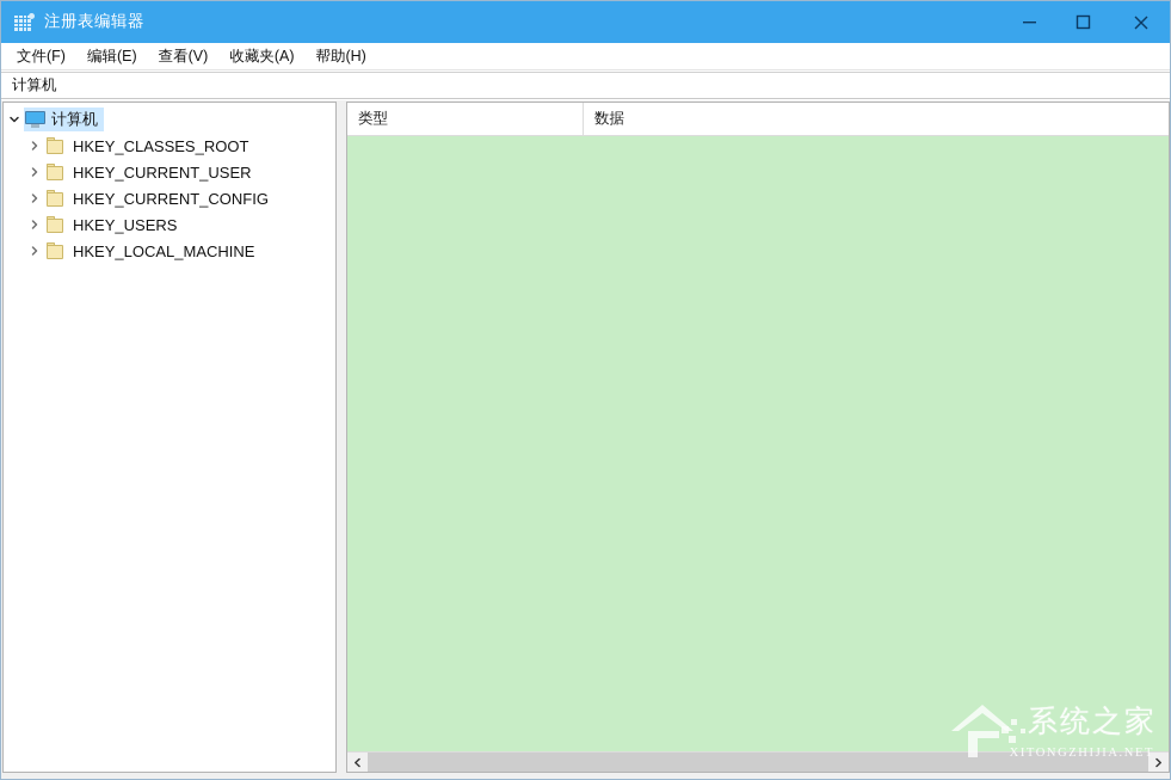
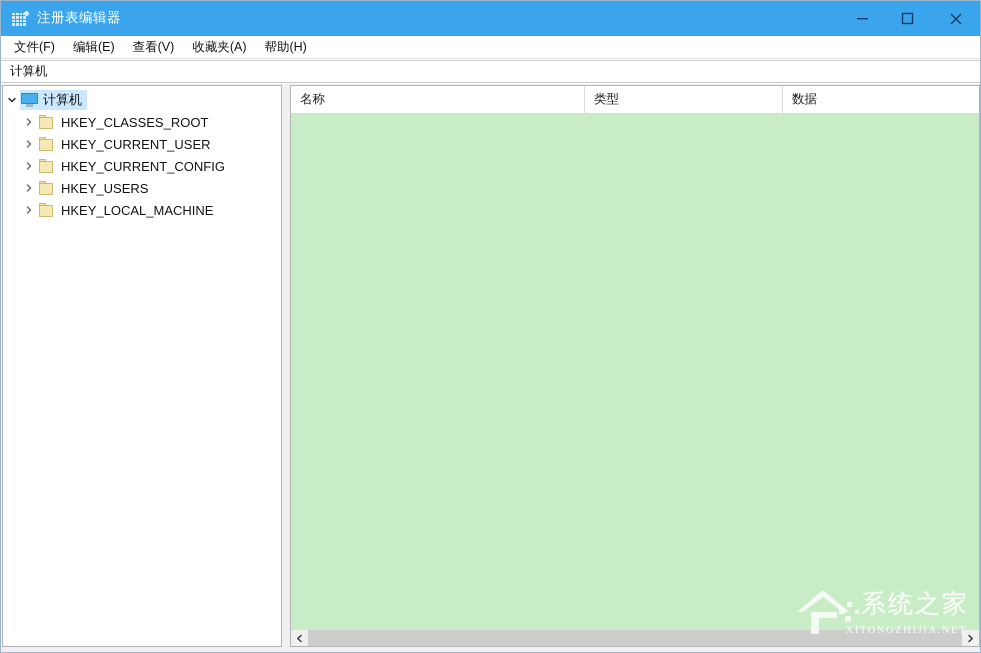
  注册表编辑器
  文件(F)
  编辑(E)
  查看(V)
  收藏夹(A)
  帮助(H)
  计算机
  计算机
  HKEY_CLASSES_ROOT
  HKEY_CURRENT_USER
  HKEY_CURRENT_CONFIG
  HKEY_USERS
  HKEY_LOCAL_MACHINE
+ 名称
  类型
  数据
  系统之家
  XITONGZHIJIA.NET
